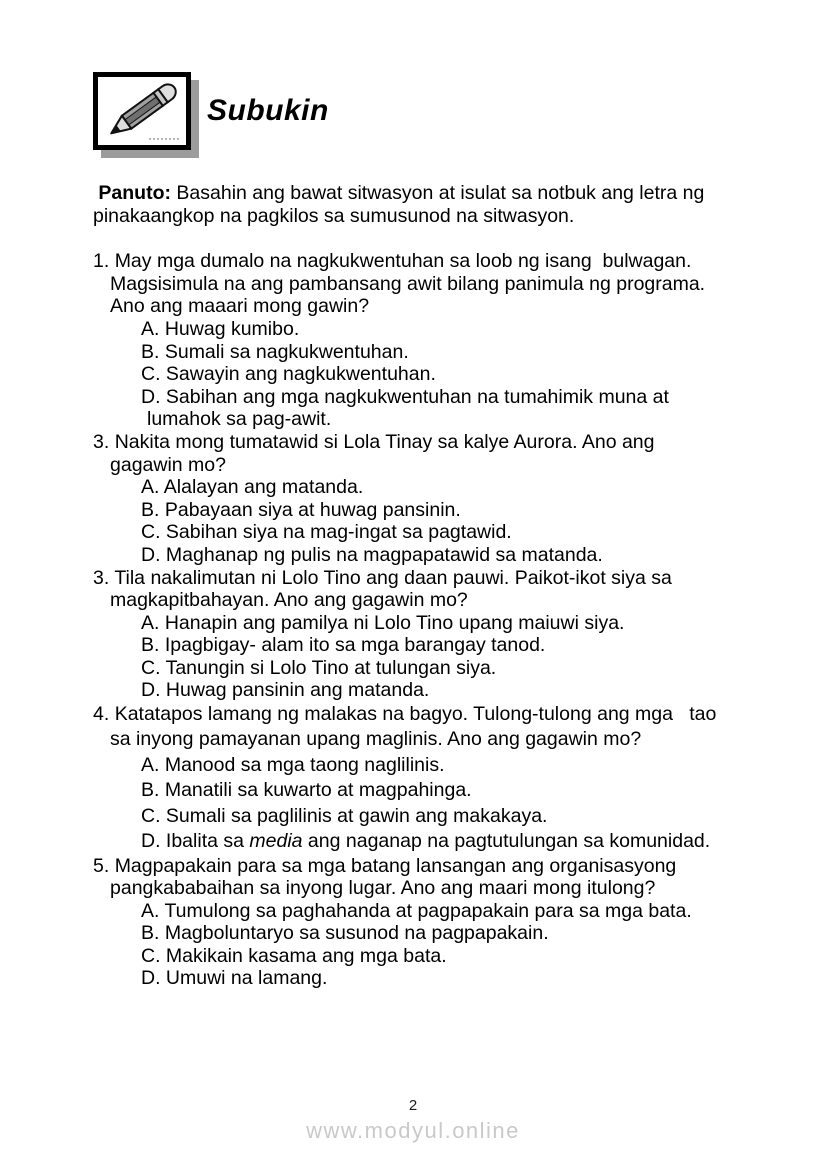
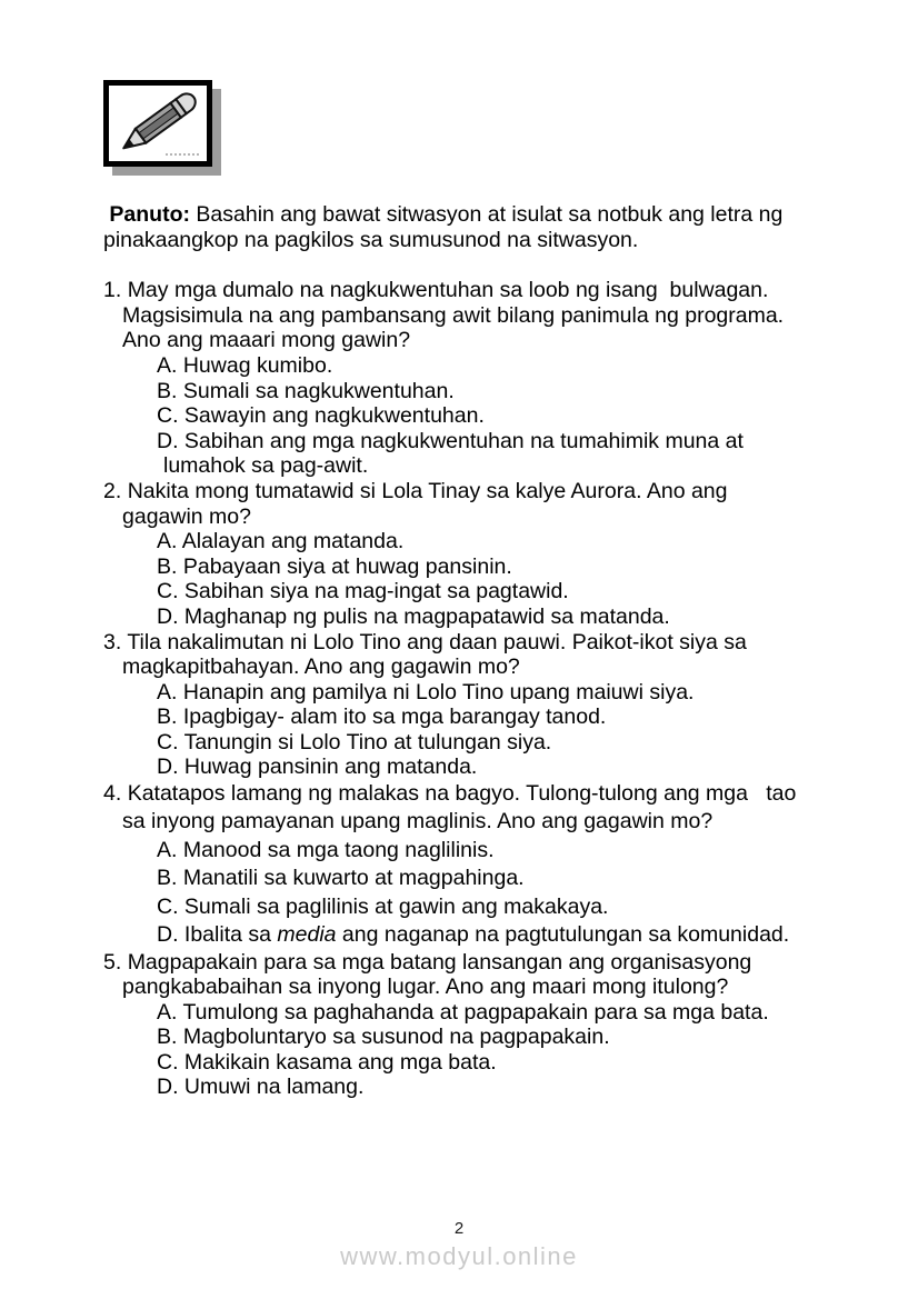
- Subukin
  Panuto: Basahin ang bawat sitwasyon at isulat sa notbuk ang letra ng
  pinakaangkop na pagkilos sa sumusunod na sitwasyon.
  1. May mga dumalo na nagkukwentuhan sa loob ng isang bulwagan.
  Magsisimula na ang pambansang awit bilang panimula ng programa.
  Ano ang maaari mong gawin?
  A. Huwag kumibo.
  B. Sumali sa nagkukwentuhan.
  C. Sawayin ang nagkukwentuhan.
  D. Sabihan ang mga nagkukwentuhan na tumahimik muna at
  lumahok sa pag-awit.
- 3. Nakita mong tumatawid si Lola Tinay sa kalye Aurora. Ano ang
+ 2. Nakita mong tumatawid si Lola Tinay sa kalye Aurora. Ano ang
  gagawin mo?
  A. Alalayan ang matanda.
  B. Pabayaan siya at huwag pansinin.
  C. Sabihan siya na mag-ingat sa pagtawid.
  D. Maghanap ng pulis na magpapatawid sa matanda.
  3. Tila nakalimutan ni Lolo Tino ang daan pauwi. Paikot-ikot siya sa
  magkapitbahayan. Ano ang gagawin mo?
  A. Hanapin ang pamilya ni Lolo Tino upang maiuwi siya.
  B. Ipagbigay- alam ito sa mga barangay tanod.
  C. Tanungin si Lolo Tino at tulungan siya.
  D. Huwag pansinin ang matanda.
  4. Katatapos lamang ng malakas na bagyo. Tulong-tulong ang mga tao
  sa inyong pamayanan upang maglinis. Ano ang gagawin mo?
  A. Manood sa mga taong naglilinis.
  B. Manatili sa kuwarto at magpahinga.
  C. Sumali sa paglilinis at gawin ang makakaya.
  D. Ibalita sa media ang naganap na pagtutulungan sa komunidad.
  5. Magpapakain para sa mga batang lansangan ang organisasyong
  pangkababaihan sa inyong lugar. Ano ang maari mong itulong?
  A. Tumulong sa paghahanda at pagpapakain para sa mga bata.
  B. Magboluntaryo sa susunod na pagpapakain.
  C. Makikain kasama ang mga bata.
  D. Umuwi na lamang.
  2
  www.modyul.online
